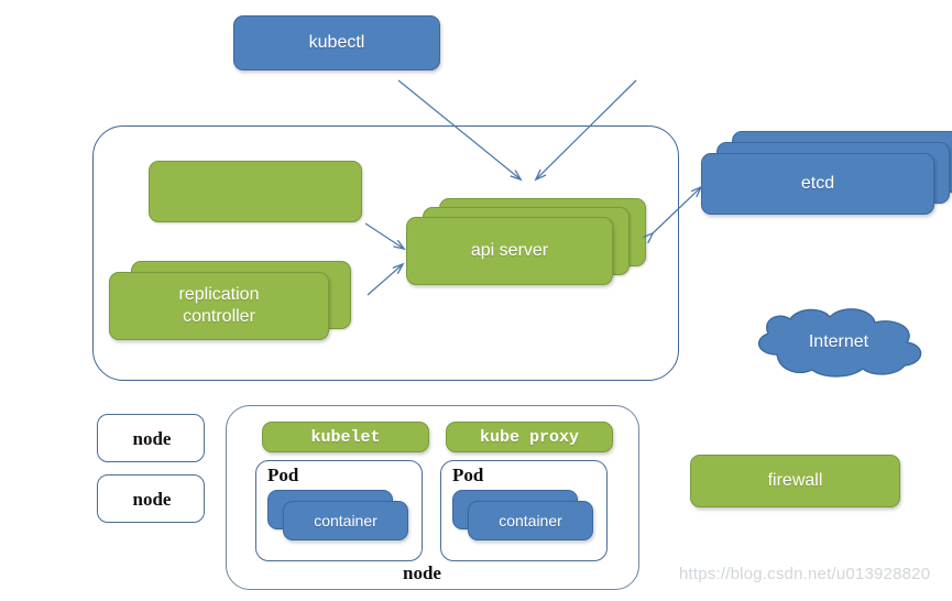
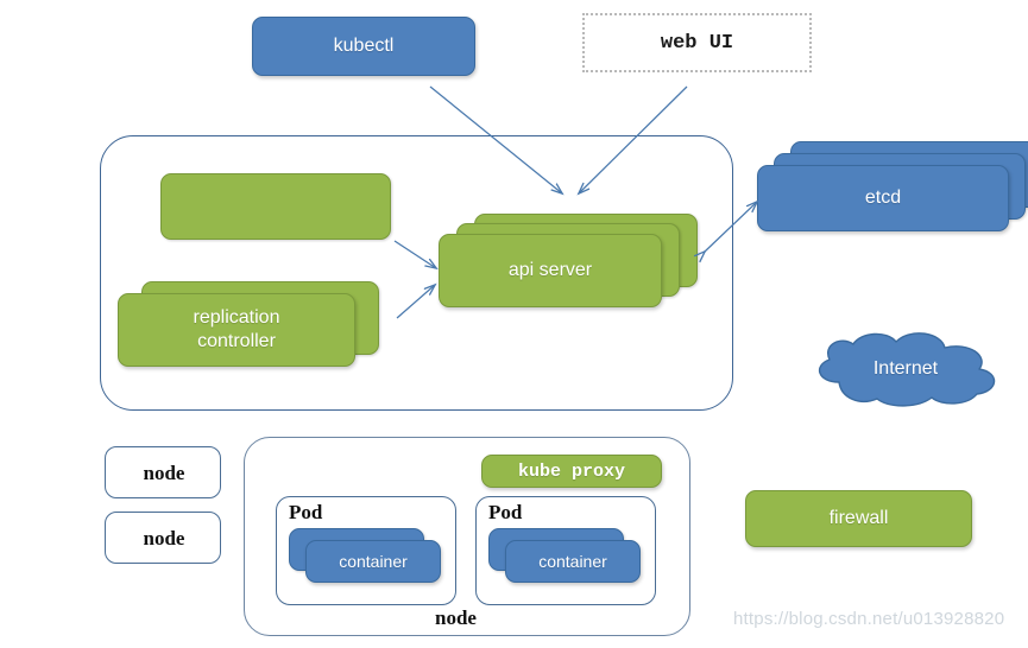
  kubectl
+ web UI
  replication
  controller
  api server
  etcd
  Internet
  firewall
  node
  node
- kubelet
  kube proxy
  Pod
  container
  Pod
  container
  node
  https://blog.csdn.net/u013928820
